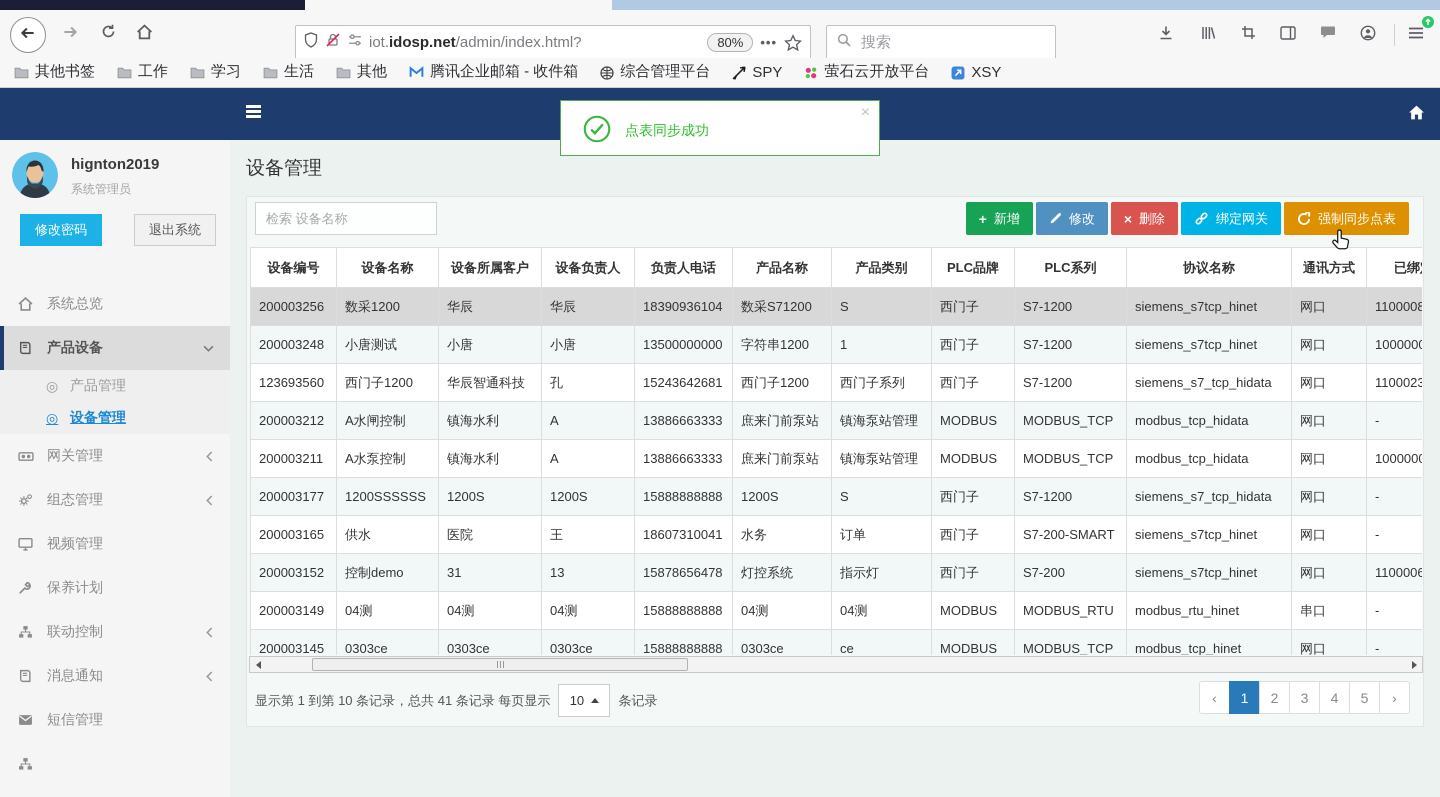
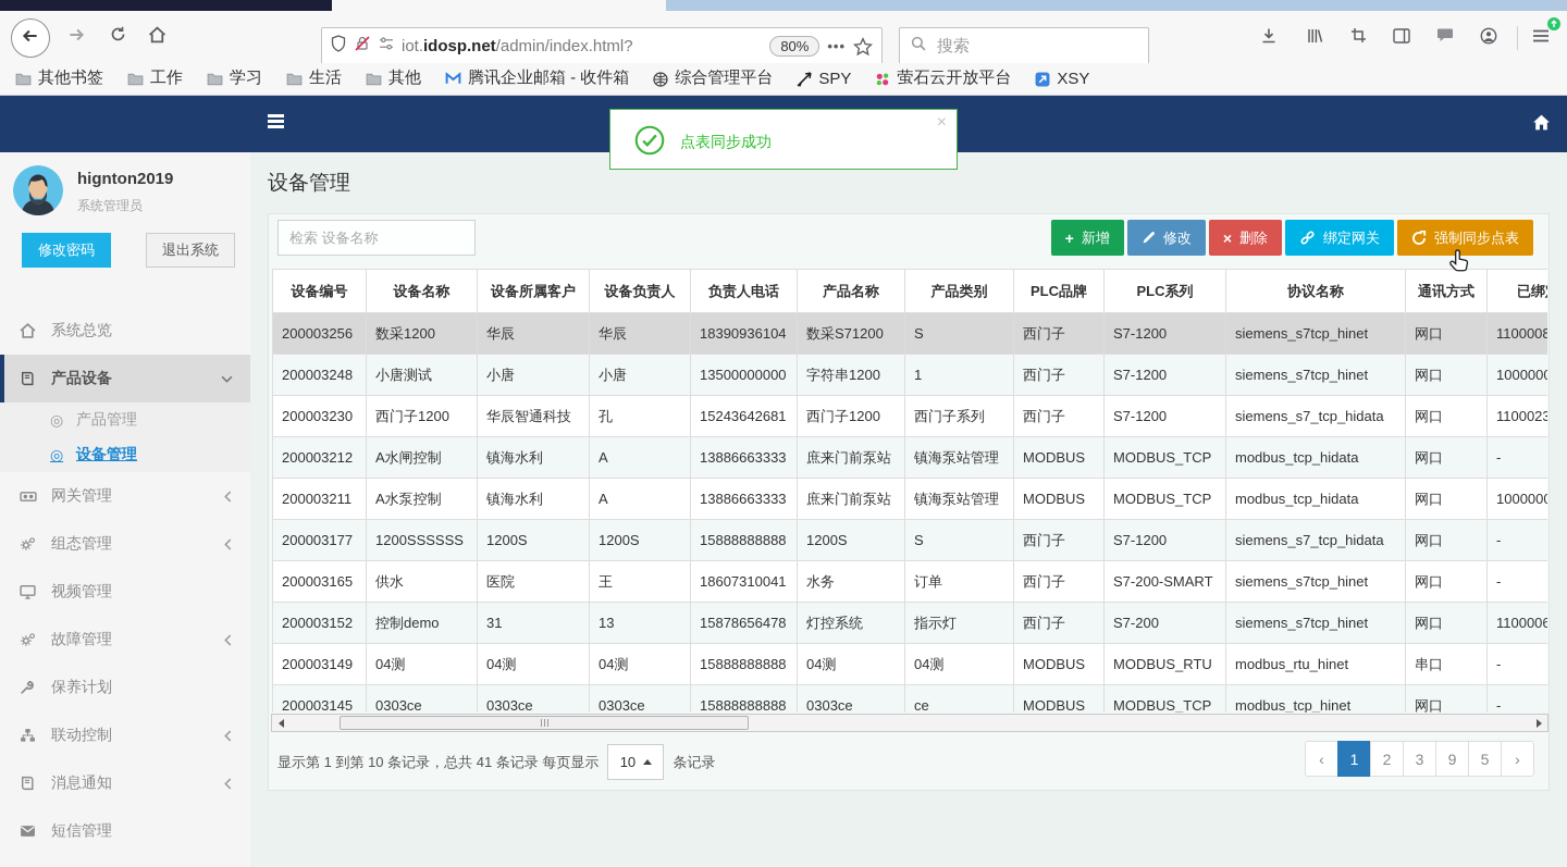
  iot.idosp.net/admin/index.html?
  80%
  •••
  搜索
  其他书签
  工作
  学习
  生活
  其他
  腾讯企业邮箱 - 收件箱
  综合管理平台
  SPY
  萤石云开放平台
  XSY
  hignton2019
  系统管理员
  修改密码
  退出系统
  系统总览
  产品设备
  ◎
  产品管理
  ◎
  设备管理
  网关管理
  组态管理
  视频管理
+ 故障管理
  保养计划
  联动控制
  消息通知
  短信管理
  设备管理
  检索 设备名称
  +
  新增
  修改
  ×
  删除
  绑定网关
  强制同步点表
  设备编号	设备名称	设备所属客户	设备负责人	负责人电话	产品名称	产品类别	PLC品牌	PLC系列	协议名称	通讯方式	已绑
  200003256	数采1200	华辰	华辰	18390936104	数采S71200	S	西门子	S7-1200	siemens_s7tcp_hinet	网口	1100008
  200003248	小唐测试	小唐	小唐	13500000000	字符串1200	1	西门子	S7-1200	siemens_s7tcp_hinet	网口	100000
- 123693560	西门子1200	华辰智通科技	孔	15243642681	西门子1200	西门子系列	西门子	S7-1200	siemens_s7_tcp_hidata	网口	1100023
+ 200003230	西门子1200	华辰智通科技	孔	15243642681	西门子1200	西门子系列	西门子	S7-1200	siemens_s7_tcp_hidata	网口	1100023
  200003212	A水闸控制	镇海水利	A	13886663333	庶来门前泵站	镇海泵站管理	MODBUS	MODBUS_TCP	modbus_tcp_hidata	网口	-
  200003211	A水泵控制	镇海水利	A	13886663333	庶来门前泵站	镇海泵站管理	MODBUS	MODBUS_TCP	modbus_tcp_hidata	网口	100000
  200003177	1200SSSSSS	1200S	1200S	15888888888	1200S	S	西门子	S7-1200	siemens_s7_tcp_hidata	网口	-
  200003165	供水	医院	王	18607310041	水务	订单	西门子	S7-200-SMART	siemens_s7tcp_hinet	网口	-
  200003152	控制demo	31	13	15878656478	灯控系统	指示灯	西门子	S7-200	siemens_s7tcp_hinet	网口	1100006
  200003149	04测	04测	04测	15888888888	04测	04测	MODBUS	MODBUS_RTU	modbus_rtu_hinet	串口	-
  200003145	0303ce	0303ce	0303ce	15888888888	0303ce	ce	MODBUS	MODBUS_TCP	modbus_tcp_hinet	网口	-
  显示第 1 到第 10 条记录，总共 41 条记录 每页显示
  10
  条记录
  ‹
  1
  2
  3
- 4
+ 9
  5
  ›
  点表同步成功
  ×
